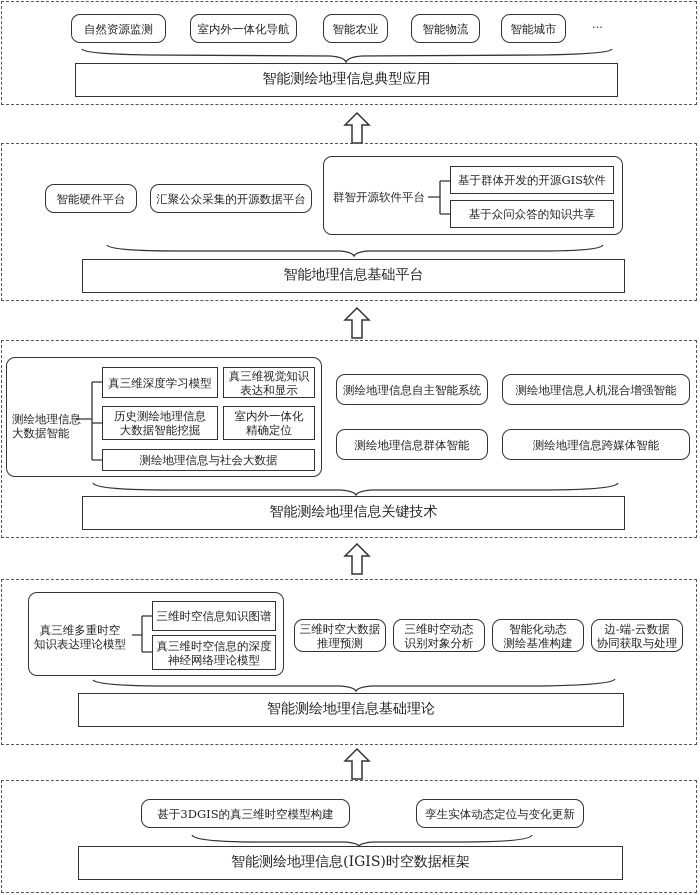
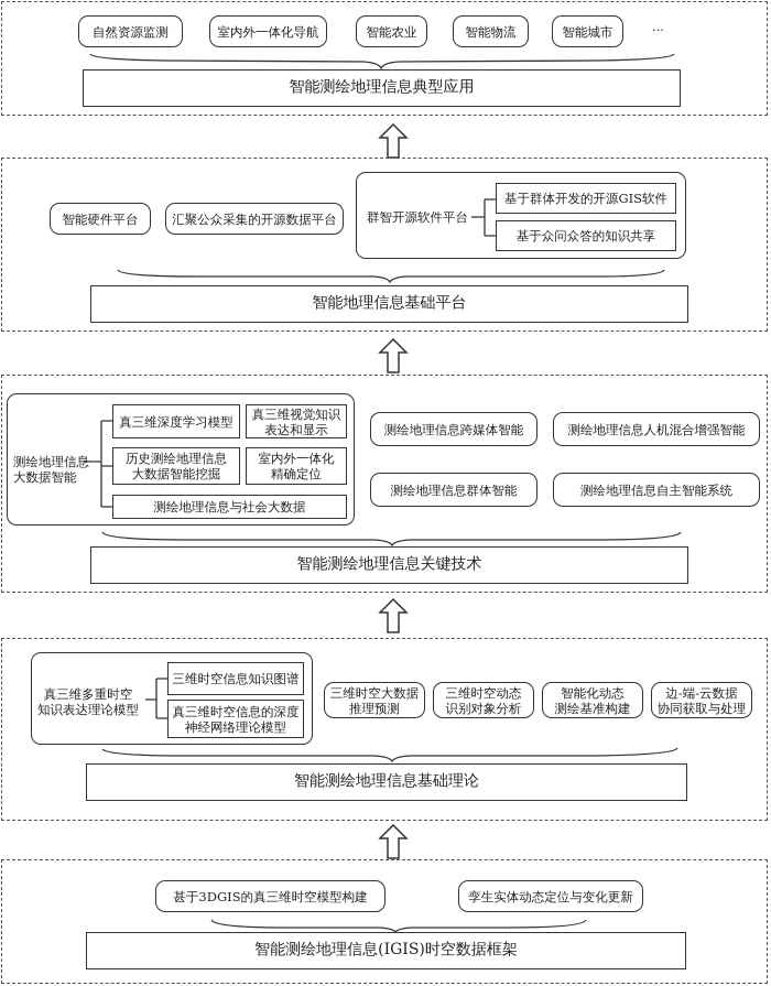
  自然资源监测
  室内外一体化导航
  智能农业
  智能物流
  智能城市
  ···
  智能测绘地理信息典型应用
  智能硬件平台
  汇聚公众采集的开源数据平台
  群智开源软件平台
  基于群体开发的开源GIS软件
  基于众问众答的知识共享
  智能地理信息基础平台
  测绘地理信息
  大数据智能
  真三维深度学习模型
  真三维视觉知识
  表达和显示
  历史测绘地理信息
  大数据智能挖掘
  室内外一体化
  精确定位
  测绘地理信息与社会大数据
- 测绘地理信息自主智能系统
+ 测绘地理信息跨媒体智能
  测绘地理信息人机混合增强智能
  测绘地理信息群体智能
- 测绘地理信息跨媒体智能
+ 测绘地理信息自主智能系统
  智能测绘地理信息关键技术
  真三维多重时空
  知识表达理论模型
  三维时空信息知识图谱
  真三维时空信息的深度
  神经网络理论模型
  三维时空大数据
  推理预测
  三维时空动态
  识别对象分析
  智能化动态
  测绘基准构建
  边-端-云数据
  协同获取与处理
  智能测绘地理信息基础理论
  甚于3DGIS的真三维时空模型构建
  孪生实体动态定位与变化更新
  智能测绘地理信息(IGIS)时空数据框架
